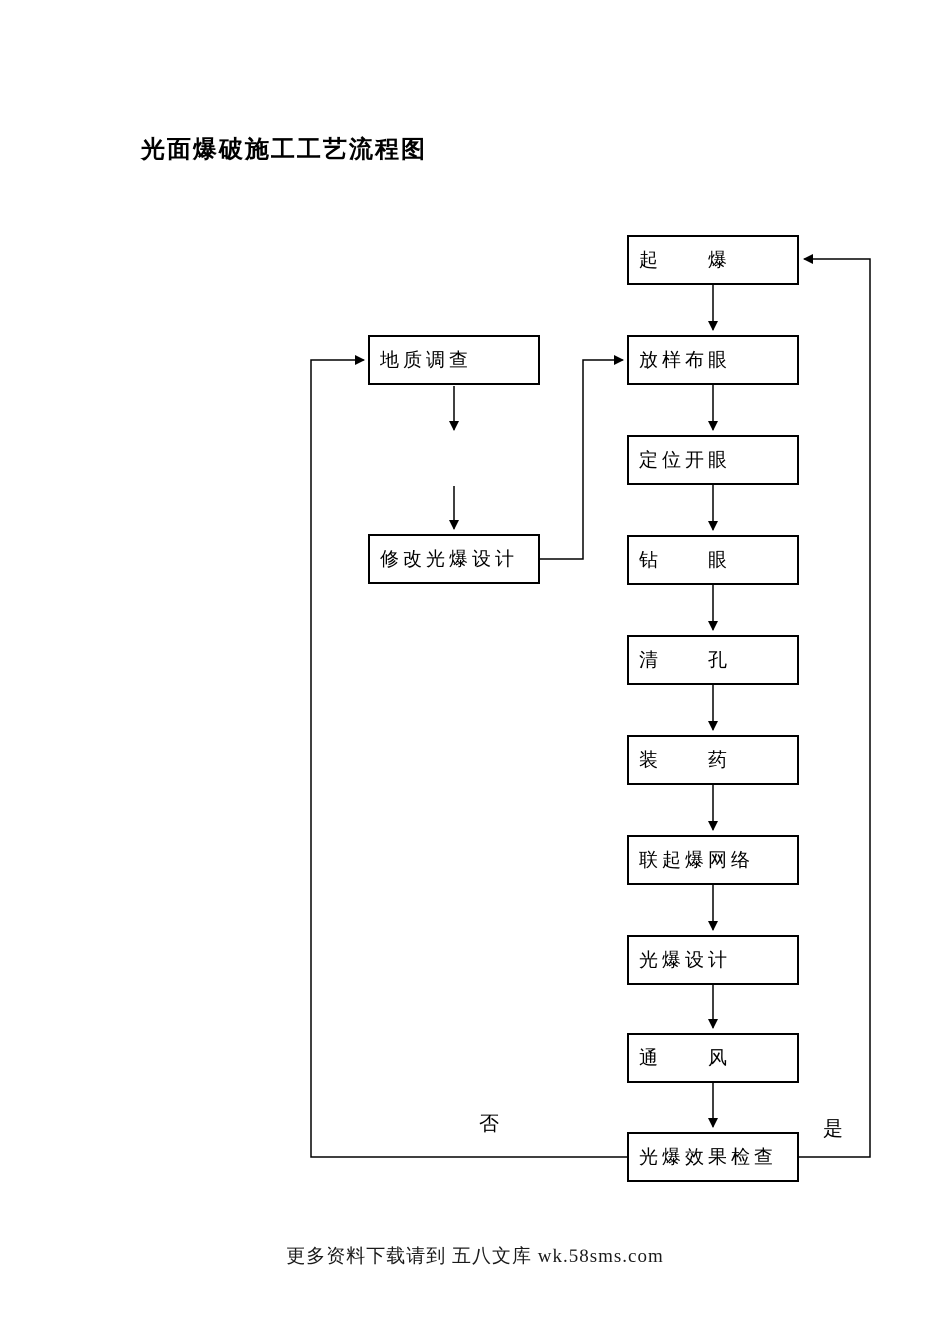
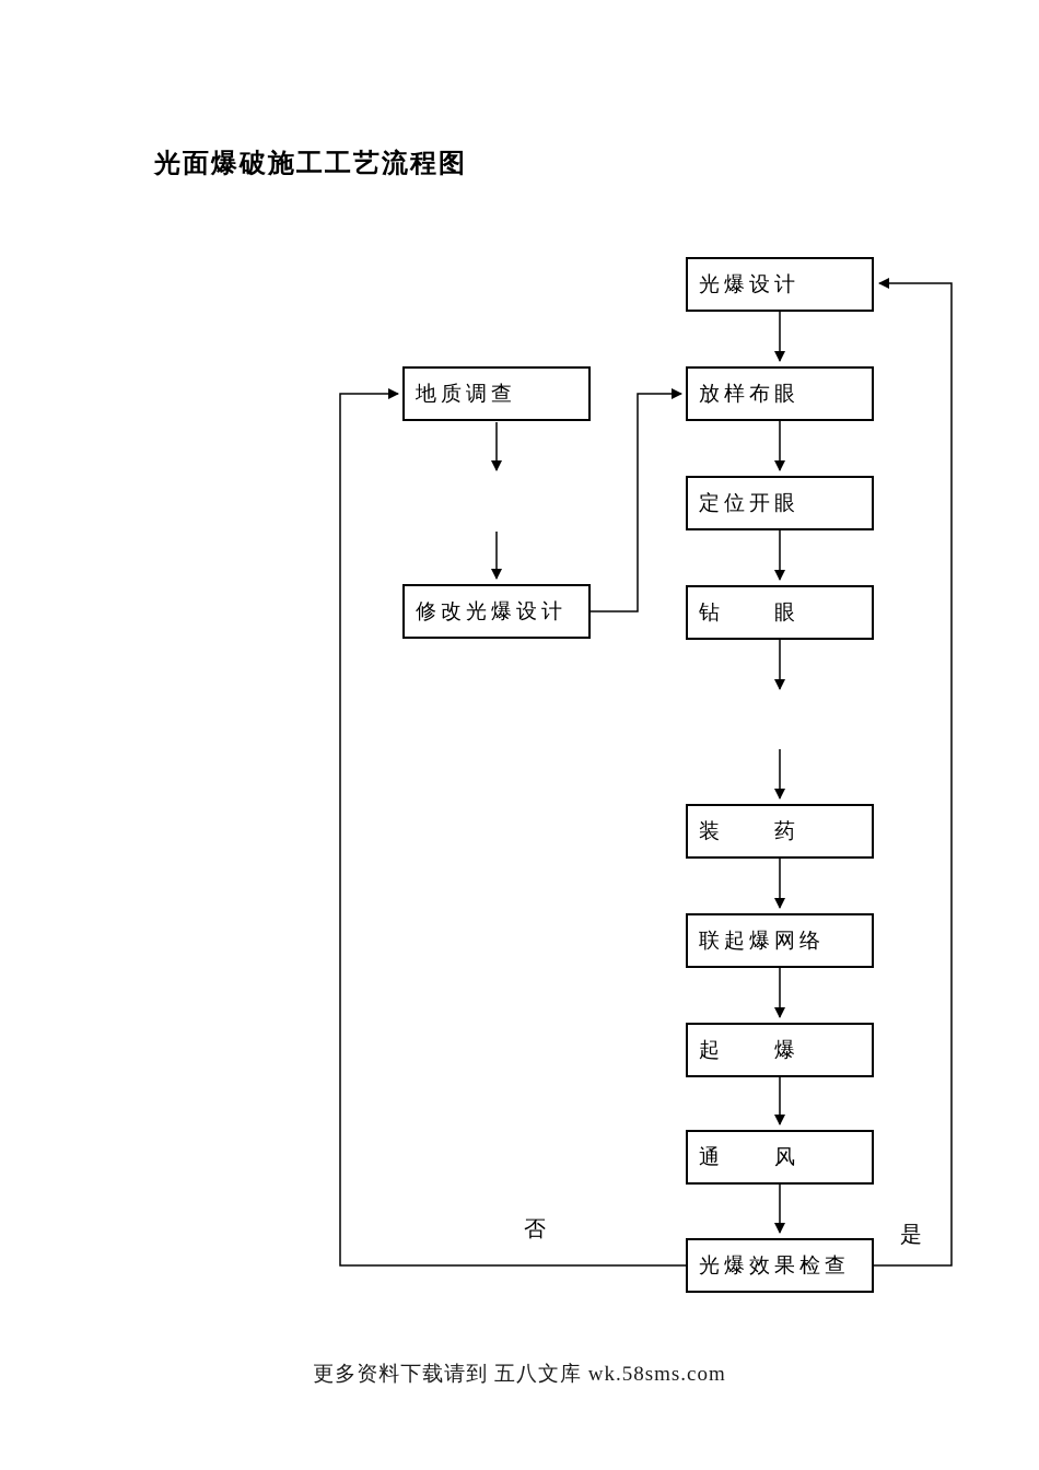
  光面爆破施工工艺流程图
- 起 爆
+ 光爆设计
  放样布眼
  定位开眼
  钻 眼
- 清 孔
  装 药
  联起爆网络
- 光爆设计
+ 起 爆
  通 风
  光爆效果检查
  地质调查
  修改光爆设计
  否
  是
  更多资料下载请到 五八文库 wk.58sms.com
